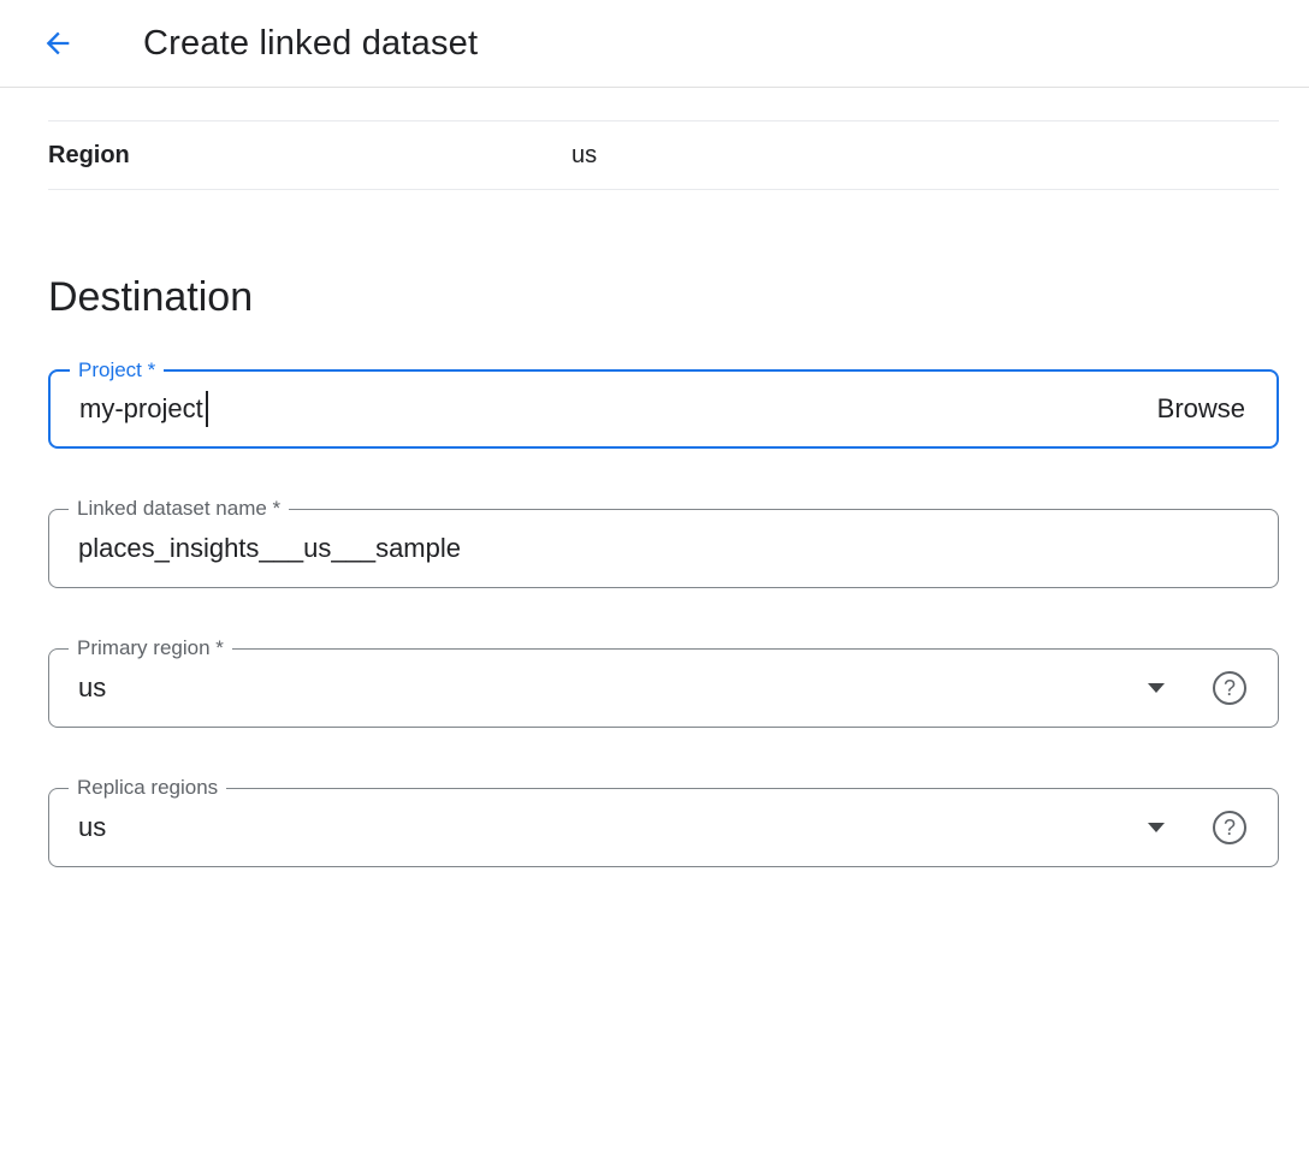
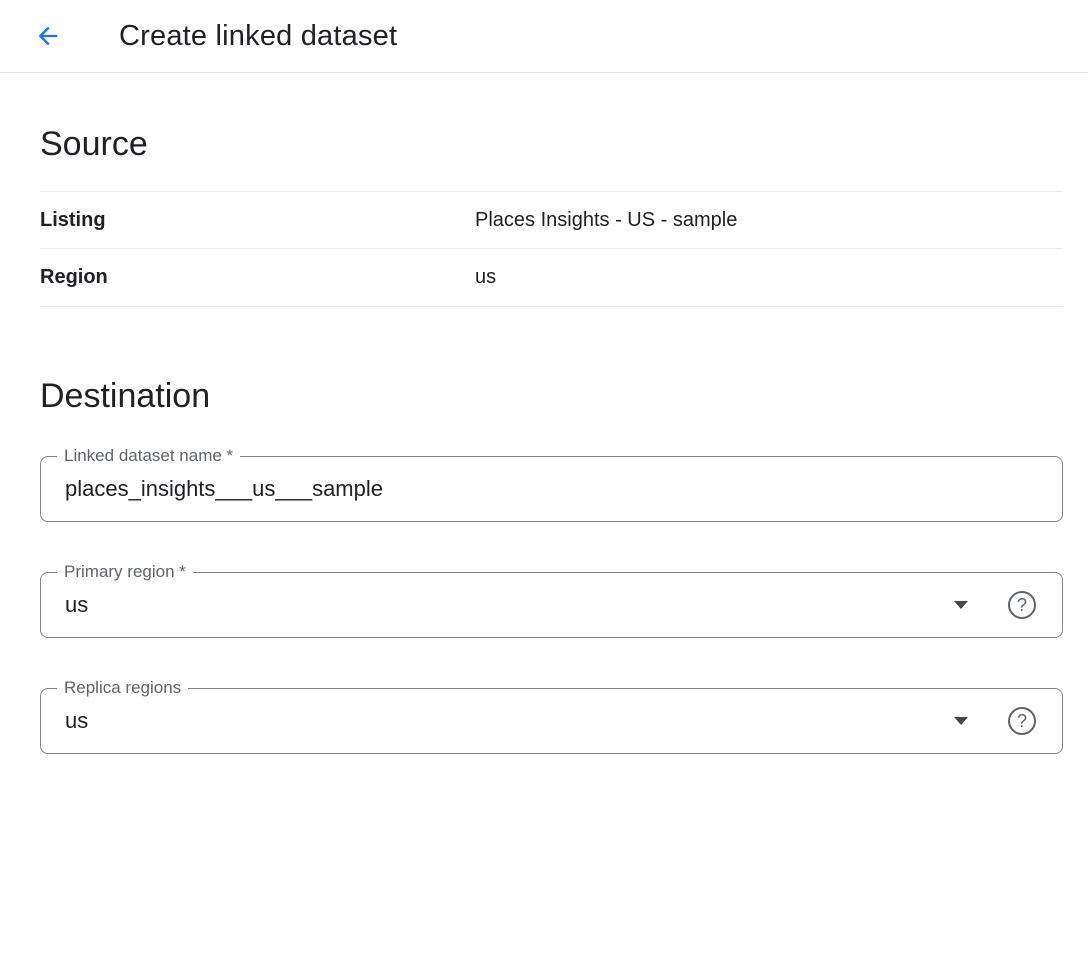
  Create linked dataset
+ Source
+ Listing
+ Places Insights - US - sample
  Region
  us
  Destination
- Project *
- my-project
- Browse
  Linked dataset name *
  places_insights___us___sample
  Primary region *
  us
  ?
  Replica regions
  us
  ?
